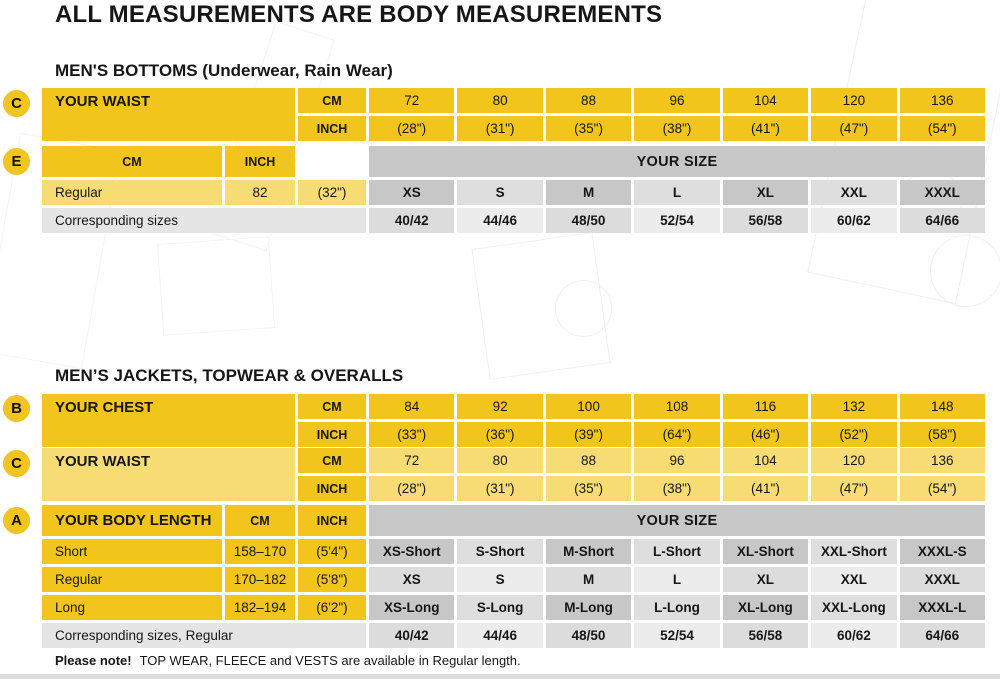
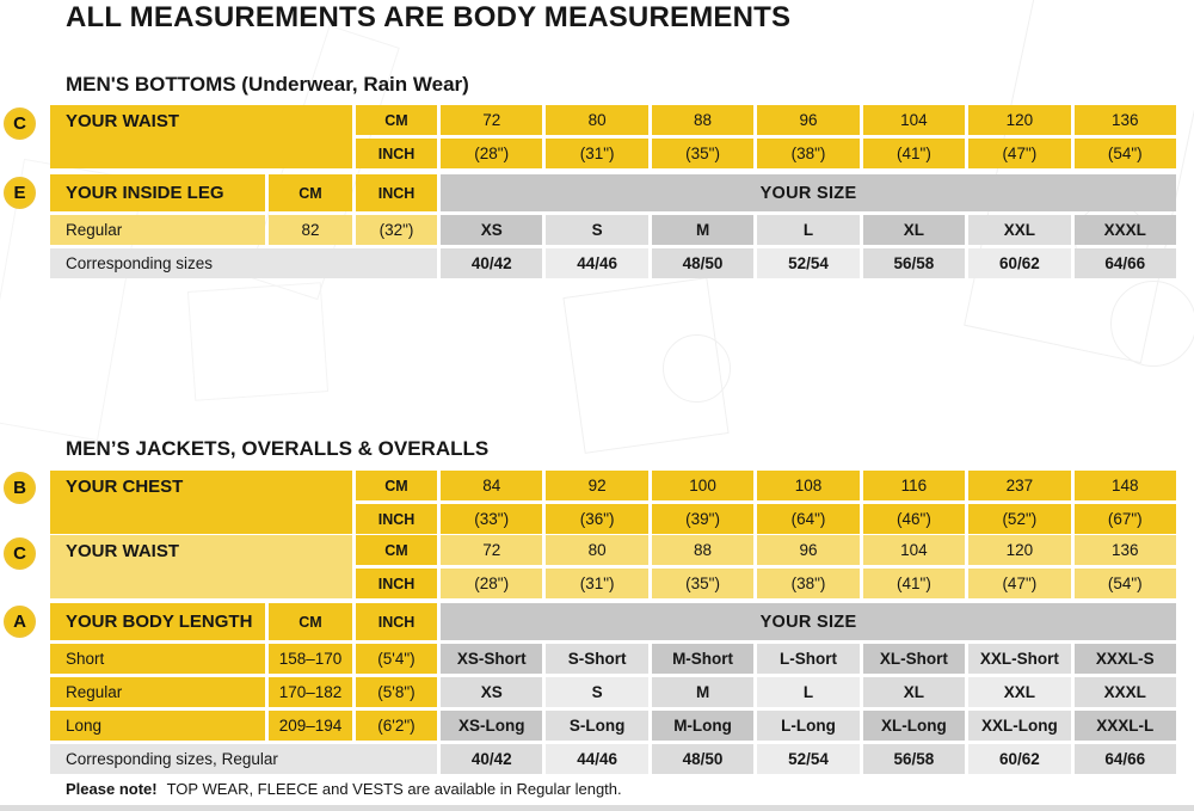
  ALL MEASUREMENTS ARE BODY MEASUREMENTS
  MEN'S BOTTOMS (Underwear, Rain Wear)
- MEN’S JACKETS, TOPWEAR & OVERALLS
+ MEN’S JACKETS, OVERALLS & OVERALLS
  C
  E
  B
  C
  A
  YOUR WAIST
  CM
  72
  80
  88
  96
  104
  120
  136
  INCH
  (28")
  (31")
  (35")
  (38")
  (41")
  (47")
  (54")
+ YOUR INSIDE LEG
  CM
  INCH
  YOUR SIZE
  Regular
  82
  (32")
  XS
  S
  M
  L
  XL
  XXL
  XXXL
  Corresponding sizes
  40/42
  44/46
  48/50
  52/54
  56/58
  60/62
  64/66
  YOUR CHEST
  CM
  84
  92
  100
  108
  116
- 132
+ 237
  148
  INCH
  (33")
  (36")
  (39")
  (64")
  (46")
  (52")
- (58")
+ (67")
  YOUR WAIST
  CM
  72
  80
  88
  96
  104
  120
  136
  INCH
  (28")
  (31")
  (35")
  (38")
  (41")
  (47")
  (54")
  YOUR BODY LENGTH
  CM
  INCH
  YOUR SIZE
  Short
  158–170
  (5'4")
  XS-Short
  S-Short
  M-Short
  L-Short
  XL-Short
  XXL-Short
  XXXL-S
  Regular
  170–182
  (5'8")
  XS
  S
  M
  L
  XL
  XXL
  XXXL
  Long
- 182–194
+ 209–194
  (6'2")
  XS-Long
  S-Long
  M-Long
  L-Long
  XL-Long
  XXL-Long
  XXXL-L
  Corresponding sizes, Regular
  40/42
  44/46
  48/50
  52/54
  56/58
  60/62
  64/66
  Please note!
  TOP WEAR, FLEECE and VESTS are available in Regular length.
